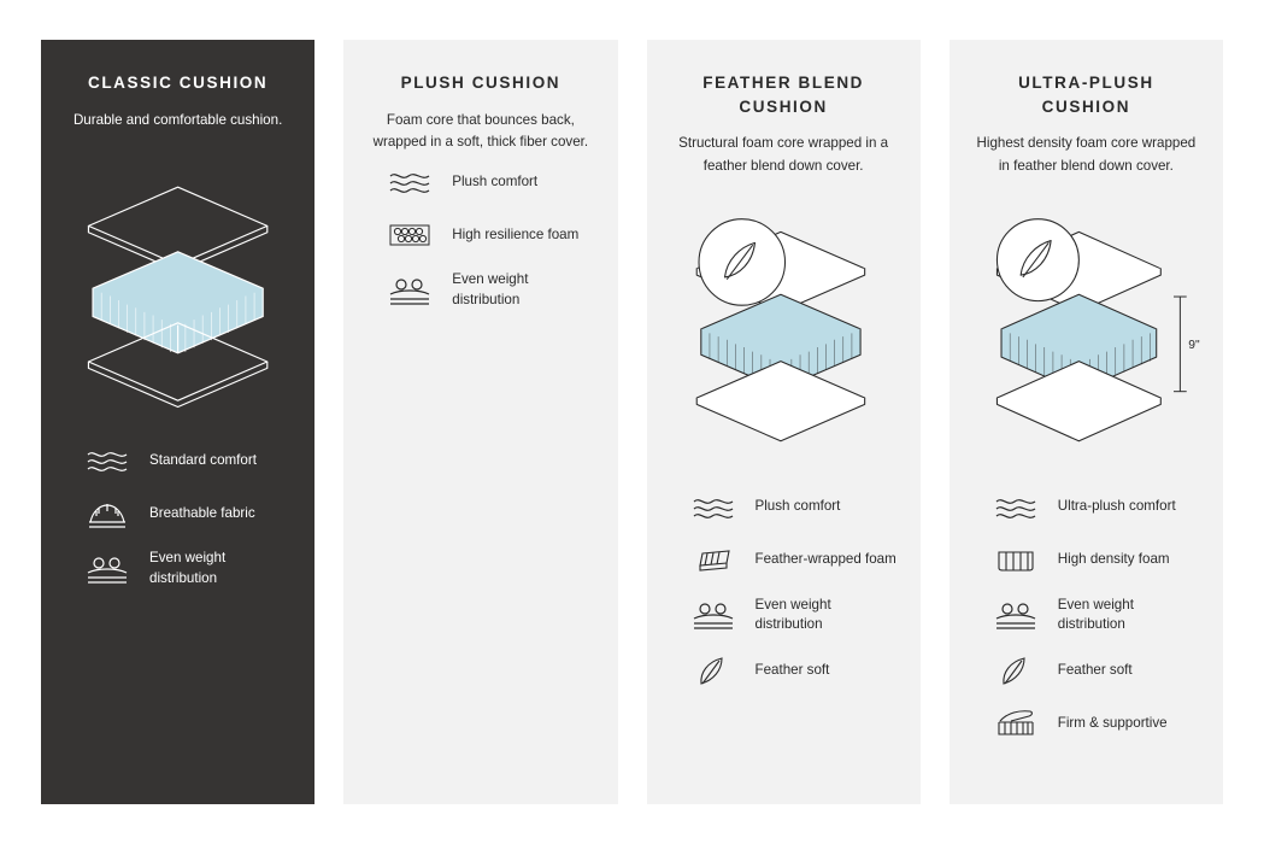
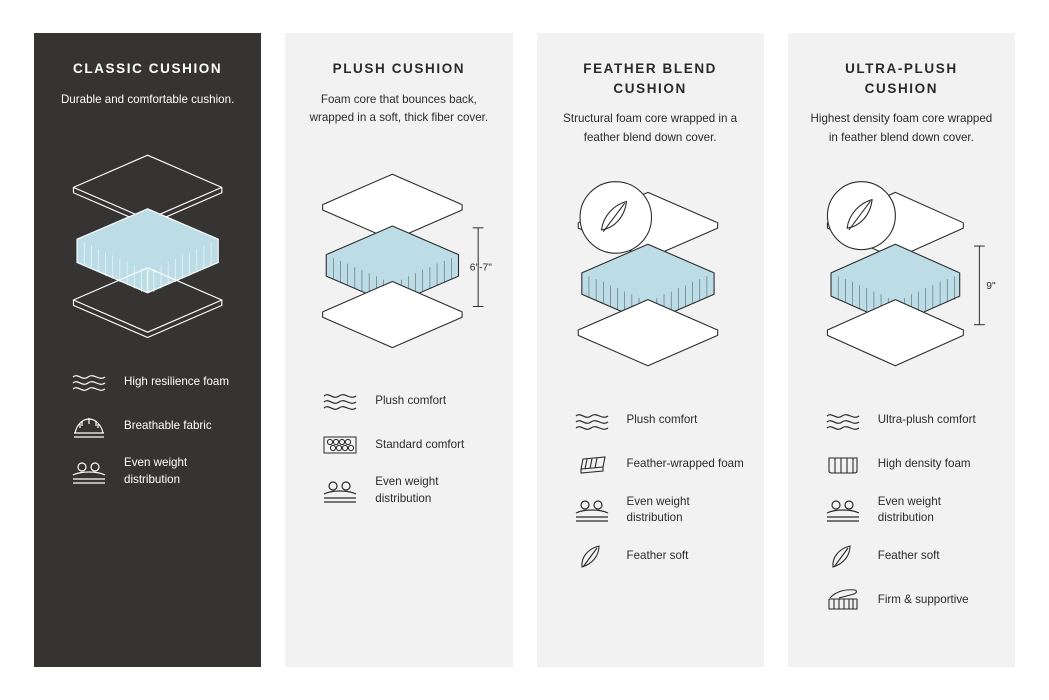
  CLASSIC CUSHION
  Durable and comfortable cushion.
- Standard comfort
+ High resilience foam
  Breathable fabric
  Even weight distribution
  PLUSH CUSHION
  Foam core that bounces back, wrapped in a soft, thick fiber cover.
+ 6"-7"
  Plush comfort
- High resilience foam
+ Standard comfort
  Even weight distribution
  FEATHER BLEND CUSHION
  Structural foam core wrapped in a feather blend down cover.
  Plush comfort
  Feather-wrapped foam
  Even weight distribution
  Feather soft
  ULTRA-PLUSH CUSHION
  Highest density foam core wrapped in feather blend down cover.
  9"
  Ultra-plush comfort
  High density foam
  Even weight distribution
  Feather soft
  Firm & supportive
